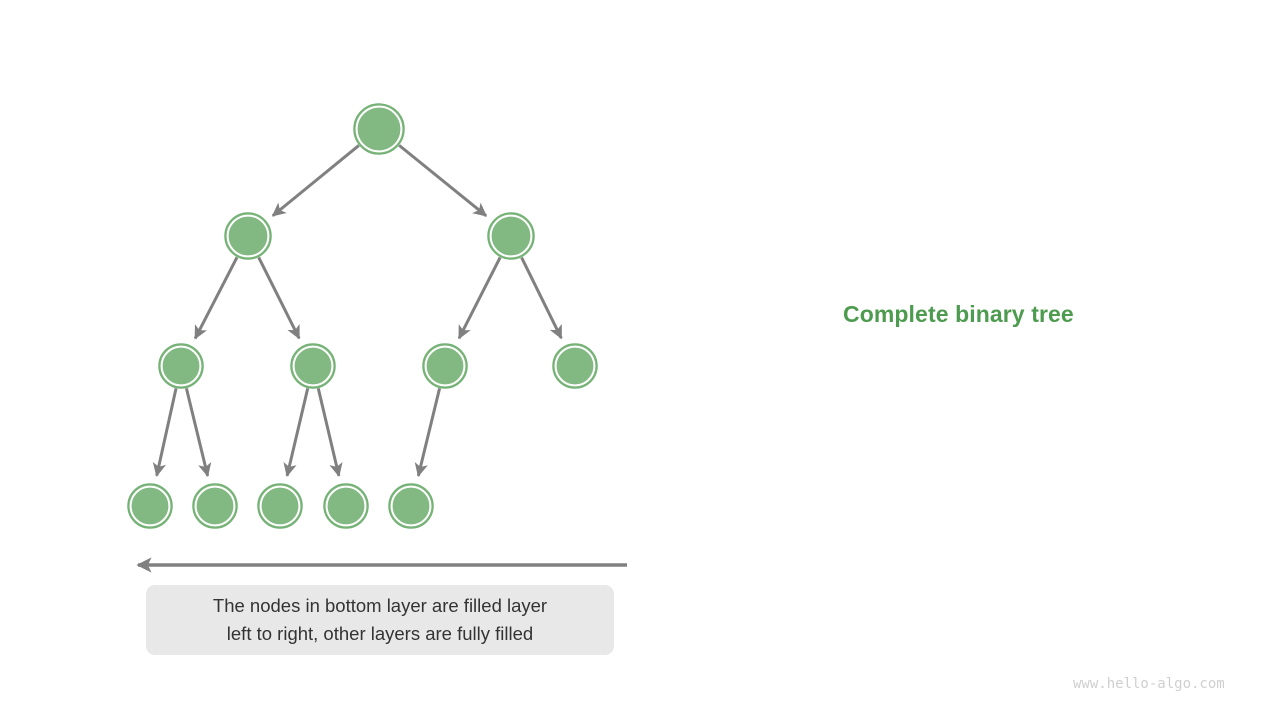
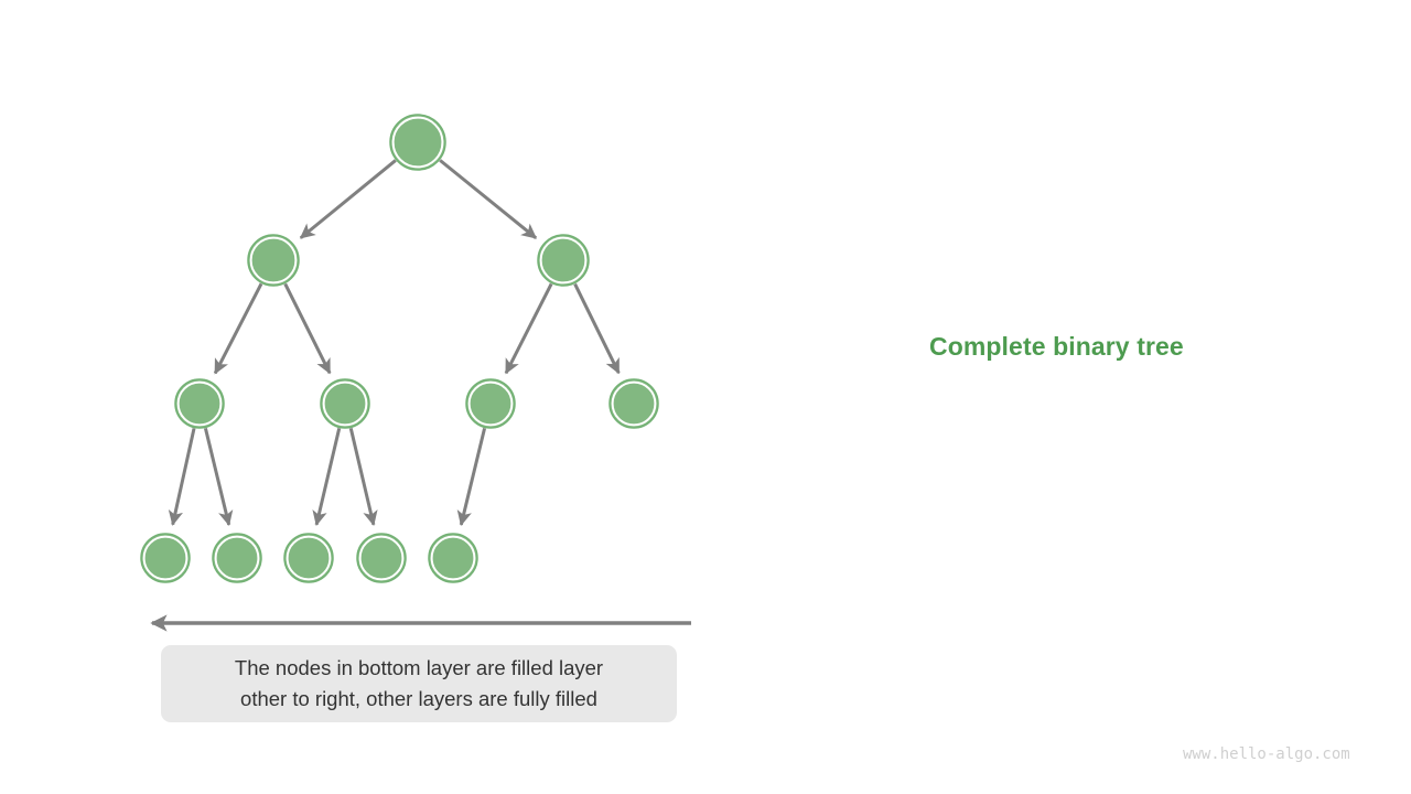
  Complete binary tree
  The nodes in bottom layer are filled layer
- left to right, other layers are fully filled
+ other to right, other layers are fully filled
  www.hello-algo.com
